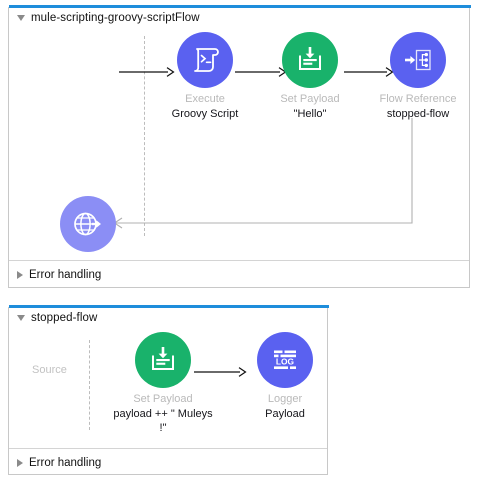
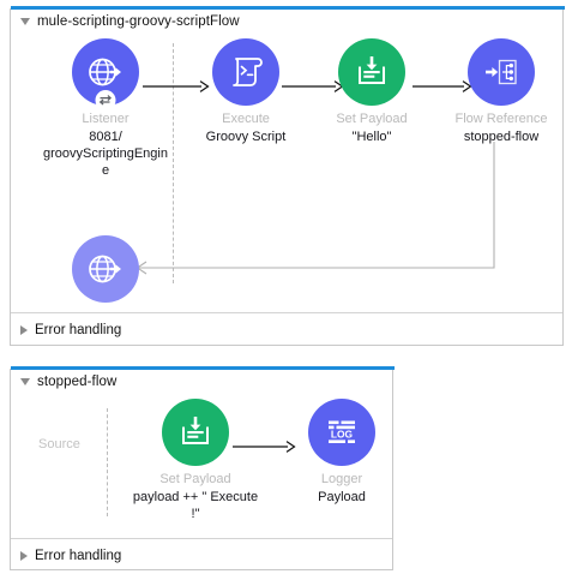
  mule-scripting-groovy-scriptFlow
+ Listener
+ 8081/ groovyScriptingEngine
  Execute
  Groovy Script
  Set Payload
  "Hello"
  Flow Reference
  stopped-flow
  Error handling
  stopped-flow
  Source
  Set Payload
- payload ++ " Muleys !"
+ payload ++ " Execute !"
  LOG
  Logger
  Payload
  Error handling
